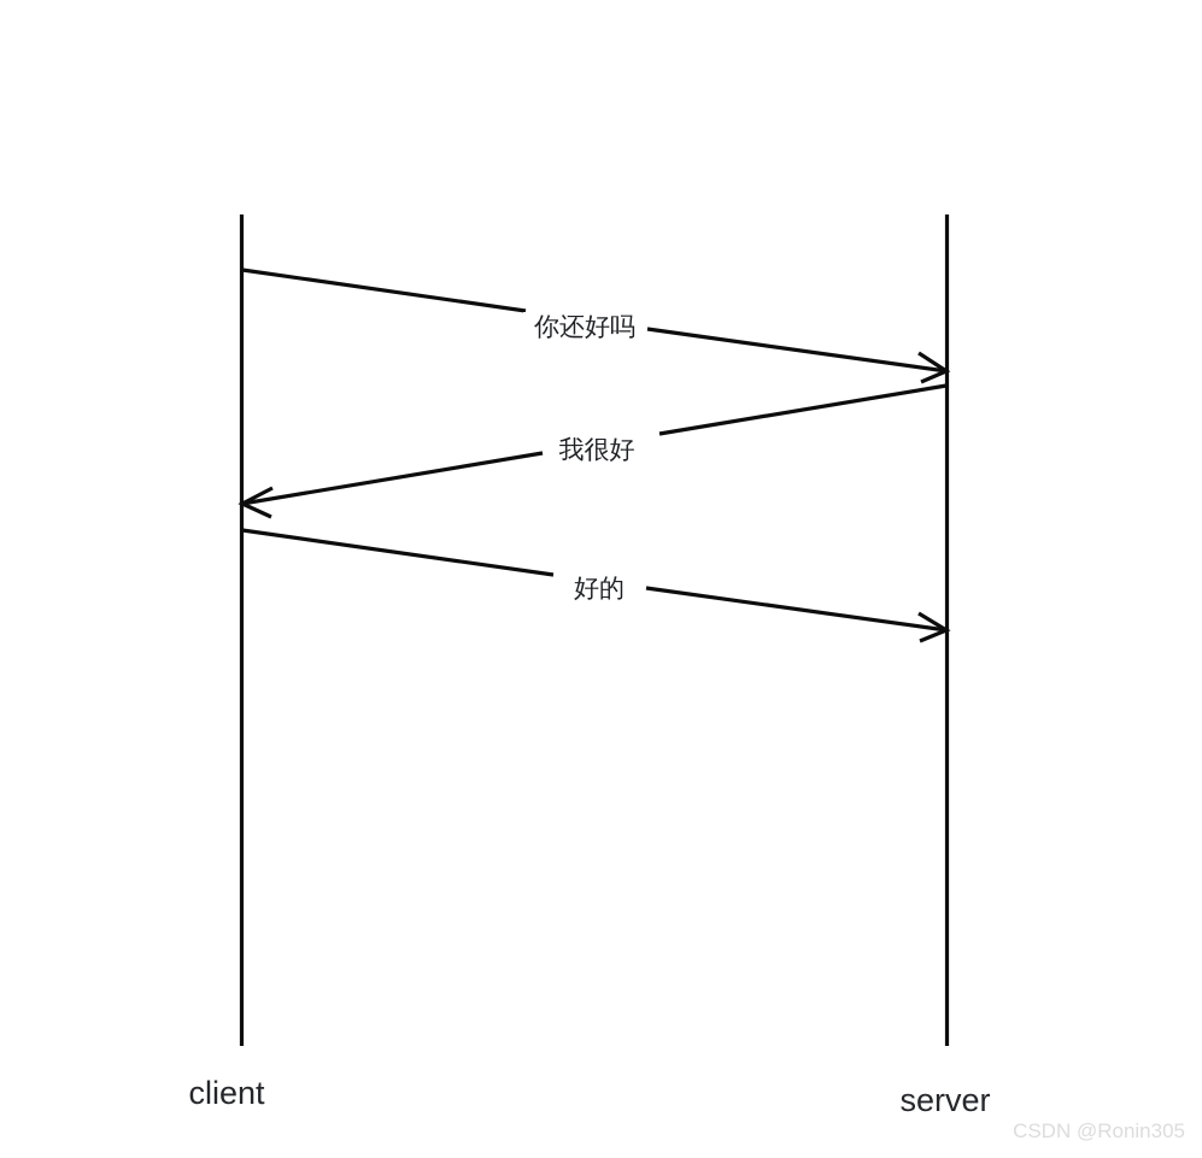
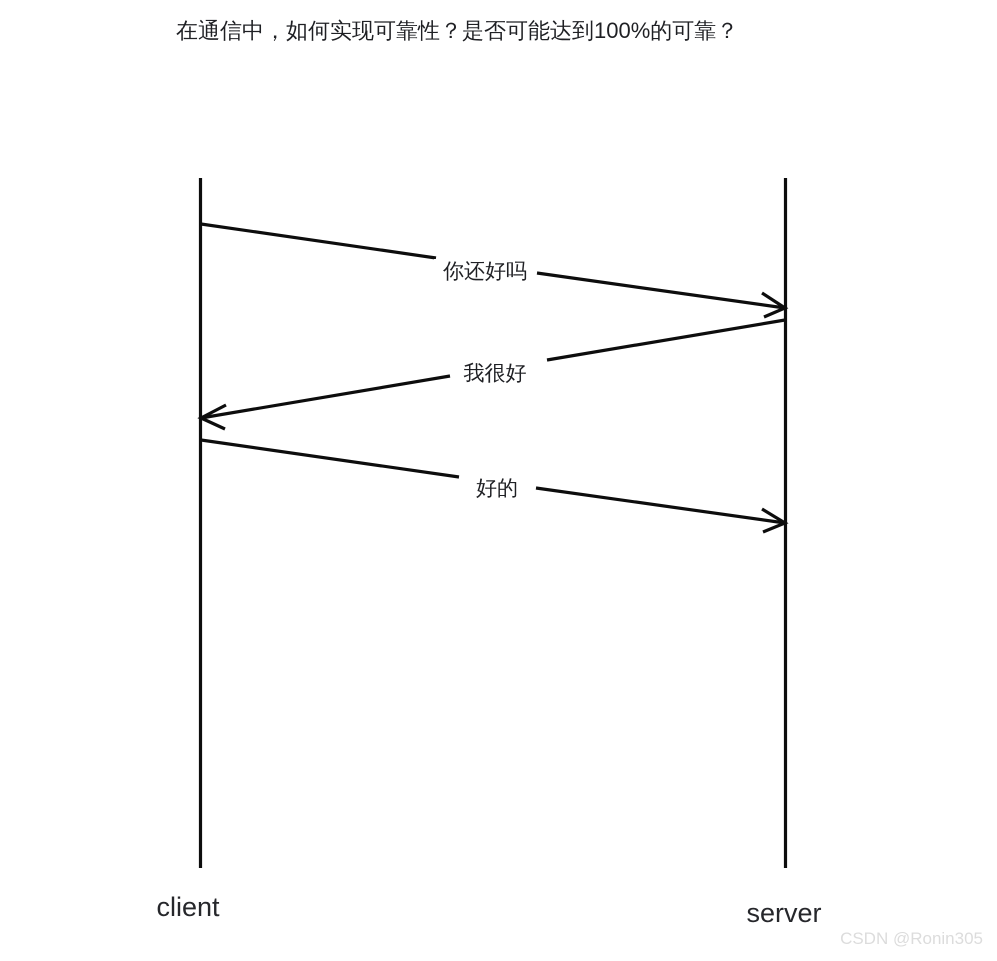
+ 在通信中，如何实现可靠性？是否可能达到100%的可靠？
  你还好吗
  我很好
  好的
  client
  server
  CSDN @Ronin305
